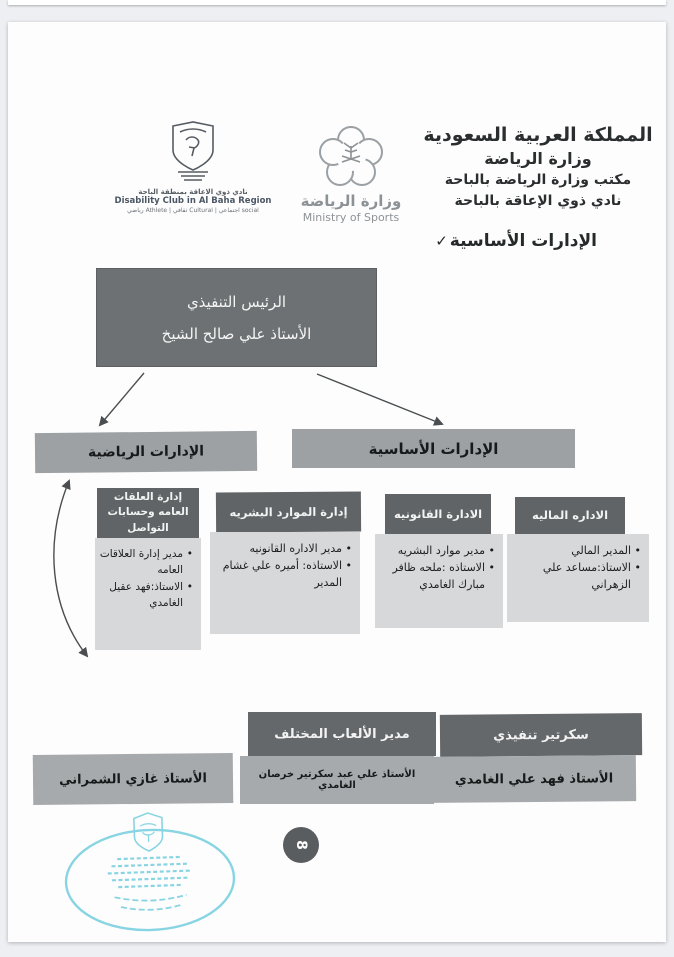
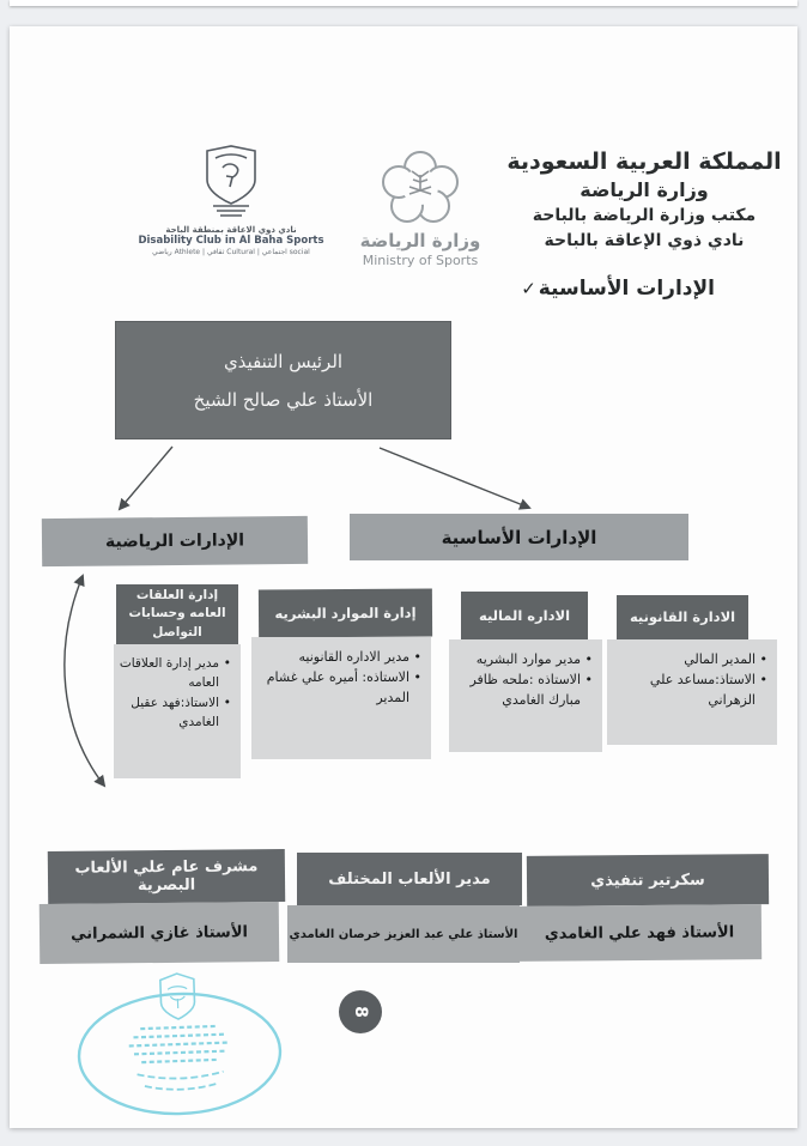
  المملكة العربية السعودية
  وزارة الرياضة
  مكتب وزارة الرياضة بالباحة
  نادي ذوي الإعاقة بالباحة
  وزارة الرياضة
  Ministry of Sports
  نادي ذوي الاعاقة بمنطقة الباحة
- Disability Club in Al Baha Region
+ Disability Club in Al Baha Sports
  ✓ الإدارات الأساسية
  الرئيس التنفيذي
  الأستاذ علي صالح الشيخ
  الإدارات الرياضية
  الإدارات الأساسية
- الاداره الماليه
+ الادارة القانونيه
  المدير المالي
  الاستاذ:مساعد علي الزهراني
- الادارة القانونيه
+ الاداره الماليه
  مدير موارد البشريه
  الاستاذه :ملحه ظافر مبارك الغامدي
  إدارة الموارد البشريه
  مدير الاداره القانونيه
  الاستاذه: أميره علي غشام المدير
  إدارة العلقات العامه وحسابات التواصل
  مدير إدارة العلاقات العامه
  الاستاذ:فهد عقيل الغامدي
  سكرتير تنفيذي
  الأستاذ فهد علي الغامدي
  مدير الألعاب المختلف
- الأستاذ علي عبد سكرتير خرصان الغامدي
+ الأستاذ علي عبد العزيز خرصان الغامدي
+ مشرف عام علي الألعاب البصرية
  الأستاذ غازي الشمراني
